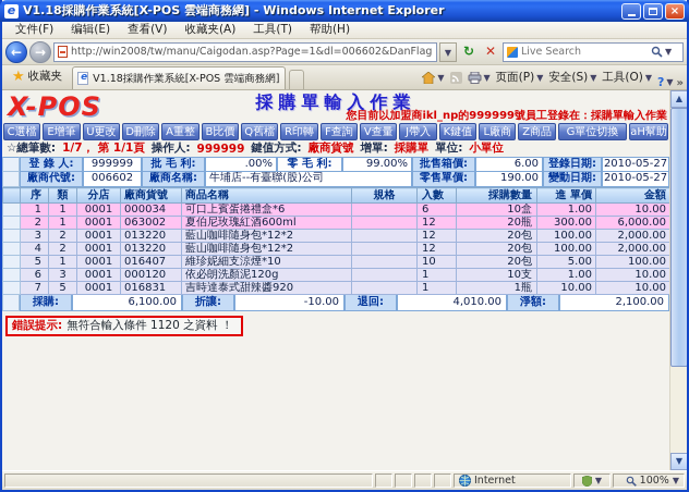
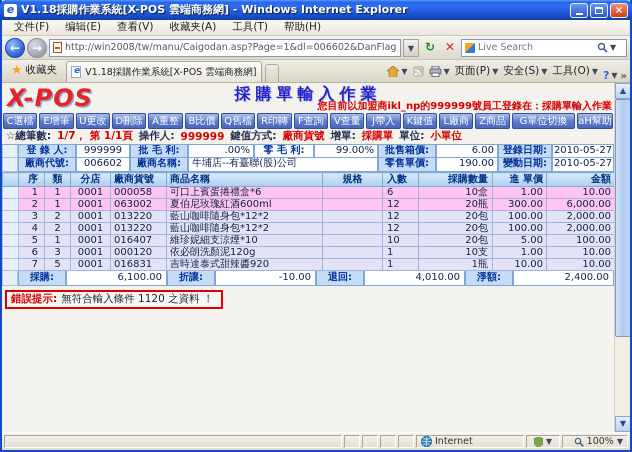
  e
  V1.18採購作業系統[X-POS 雲端商務網] - Windows Internet Explorer
  ×
  文件(F)
  编辑(E)
  查看(V)
  收藏夹(A)
  工具(T)
  帮助(H)
  ←
  →
  ▼
  ↻
  ✕
  Live Search
  ▼
  ★
  收藏夹
  V1.18採購作業系統[X-POS 雲端商務網]
  ▼
  ▼
  页面(P)
  ▼
  安全(S)
  ▼
  工具(O)
  ▼
  ?
  ▼
  »
  X-POS
  採購單輸入作業
  您目前以加盟商ikl_np的999999號員工登錄在：採購單輸入作業
  C選檔
  E增筆
  U更改
  D刪除
  A重整
  B比價
  Q舊檔
  R印轉
  F查詢
  V查量
  J帶入
  K鍵值
  L廠商
  Z商品
  G單位切換
  aH幫助
  ☆總筆數:
  1/7， 第 1/1頁
  操作人:
  999999
  鍵值方式:
  廠商貨號
  增單:
  採購單
  單位:
  小單位
  登 錄 人:
  999999
  批 毛 利:
  .00%
  零 毛 利:
  99.00%
  批售箱價:
  6.00
  登錄日期:
  2010-05-27
  廠商代號:
  006602
  廠商名稱:
  牛埔店--有臺聯(股)公司
  零售單價:
  190.00
  變動日期:
  2010-05-27
  	序	類	分店	廠商貨號	商品名稱	規格	入數	採購數量	進 單價	金額
- 	1	1	0001	000034	可口上賓蛋捲禮盒*6		6	10盒	1.00	10.00
+ 	1	1	0001	000058	可口上賓蛋捲禮盒*6		6	10盒	1.00	10.00
  	2	1	0001	063002	夏伯尼玫瑰紅酒600ml		12	20瓶	300.00	6,000.00
  	3	2	0001	013220	藍山咖啡隨身包*12*2		12	20包	100.00	2,000.00
  	4	2	0001	013220	藍山咖啡隨身包*12*2		12	20包	100.00	2,000.00
  	5	1	0001	016407	維珍妮細支涼煙*10		10	20包	5.00	100.00
  	6	3	0001	000120	依必朗洗顏泥120g		1	10支	1.00	10.00
  	7	5	0001	016831	吉時達泰式甜辣醬920		1	1瓶	10.00	10.00
  採購:
  6,100.00
  折讓:
  -10.00
  退回:
  4,010.00
  淨額:
- 2,100.00
+ 2,400.00
  錯誤提示: 無符合輸入條件 1120 之資料 ！
  ▲
  ▼
  Internet
  ▼
  100%
  ▼
